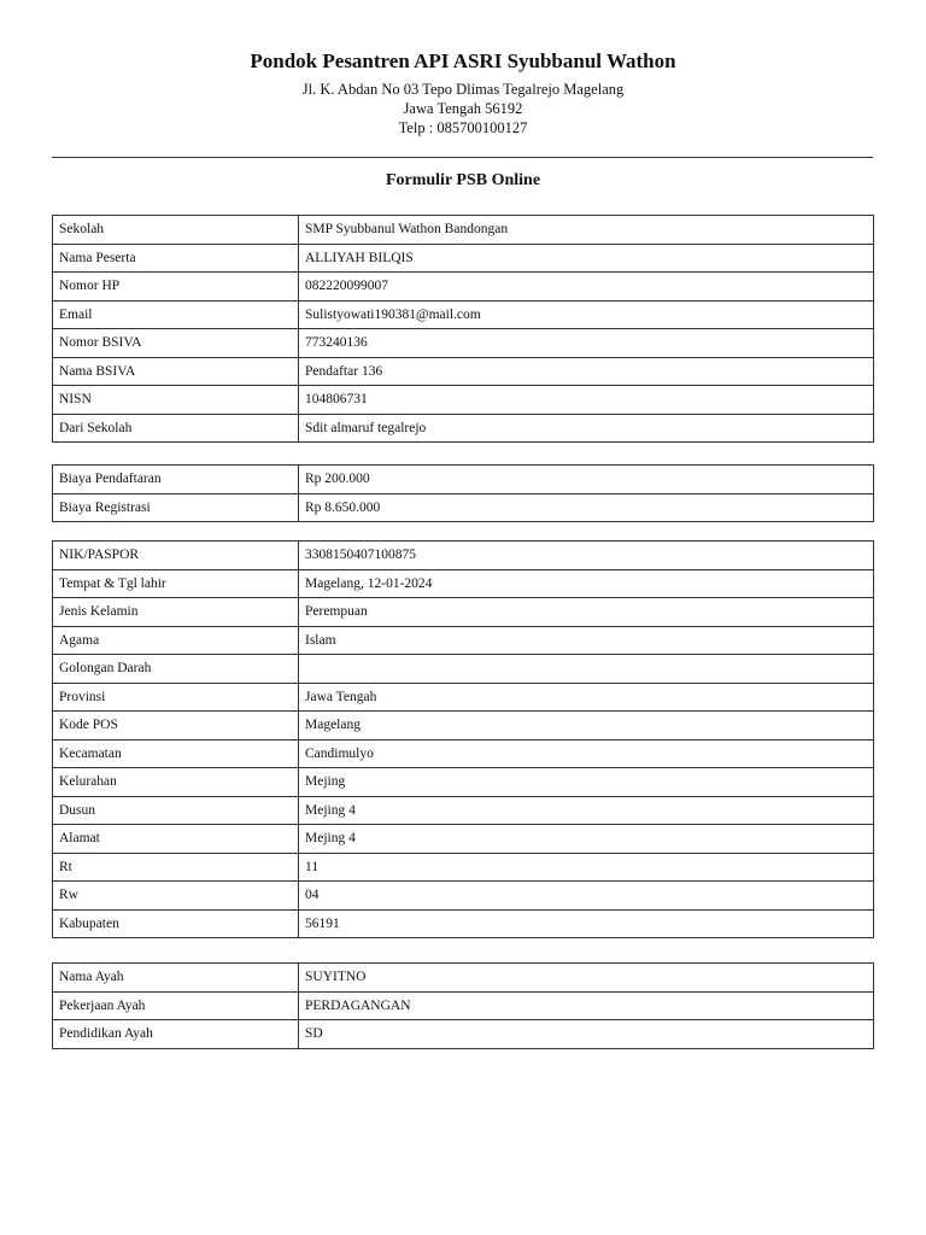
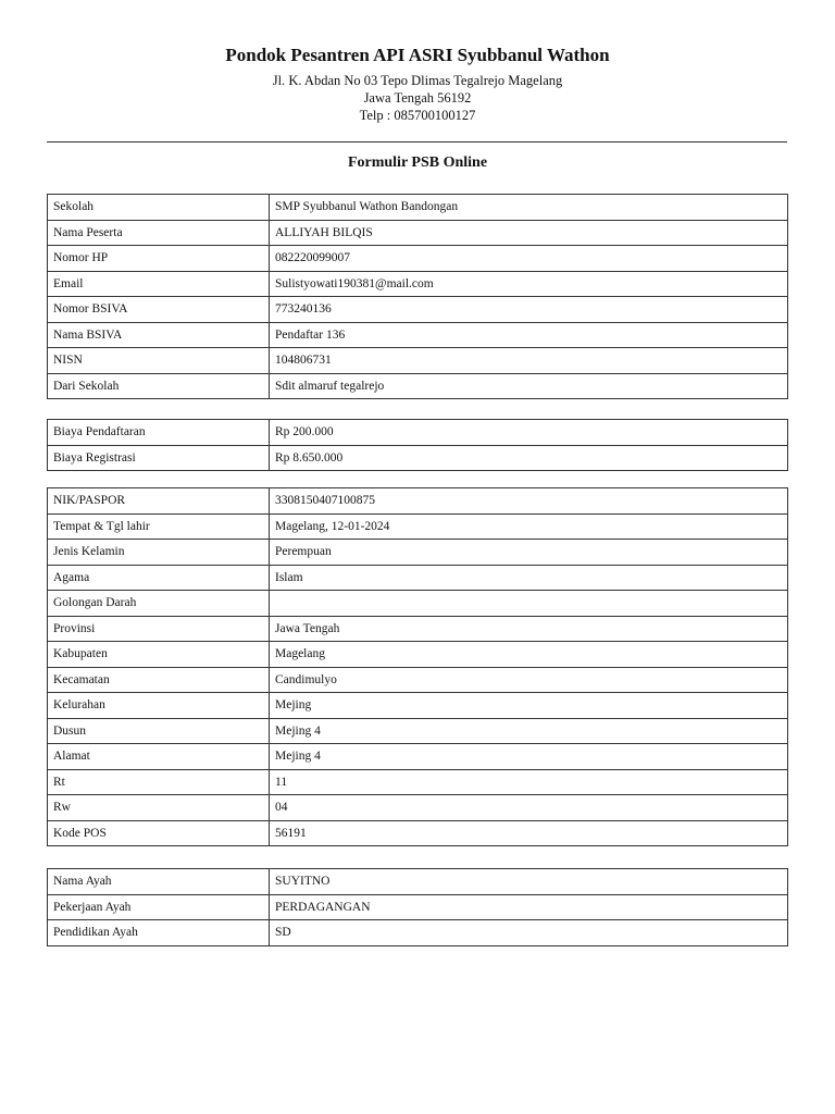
  Pondok Pesantren API ASRI Syubbanul Wathon
  Jl. K. Abdan No 03 Tepo Dlimas Tegalrejo Magelang
  Jawa Tengah 56192
  Telp : 085700100127
  Formulir PSB Online
  Sekolah	SMP Syubbanul Wathon Bandongan
  Nama Peserta	ALLIYAH BILQIS
  Nomor HP	082220099007
  Email	Sulistyowati190381@mail.com
  Nomor BSIVA	773240136
  Nama BSIVA	Pendaftar 136
  NISN	104806731
  Dari Sekolah	Sdit almaruf tegalrejo
  Biaya Pendaftaran	Rp 200.000
  Biaya Registrasi	Rp 8.650.000
  NIK/PASPOR	3308150407100875
  Tempat & Tgl lahir	Magelang, 12-01-2024
  Jenis Kelamin	Perempuan
  Agama	Islam
  Golongan Darah
  Provinsi	Jawa Tengah
- Kode POS	Magelang
+ Kabupaten	Magelang
  Kecamatan	Candimulyo
  Kelurahan	Mejing
  Dusun	Mejing 4
  Alamat	Mejing 4
  Rt	11
  Rw	04
- Kabupaten	56191
+ Kode POS	56191
  Nama Ayah	SUYITNO
  Pekerjaan Ayah	PERDAGANGAN
  Pendidikan Ayah	SD
